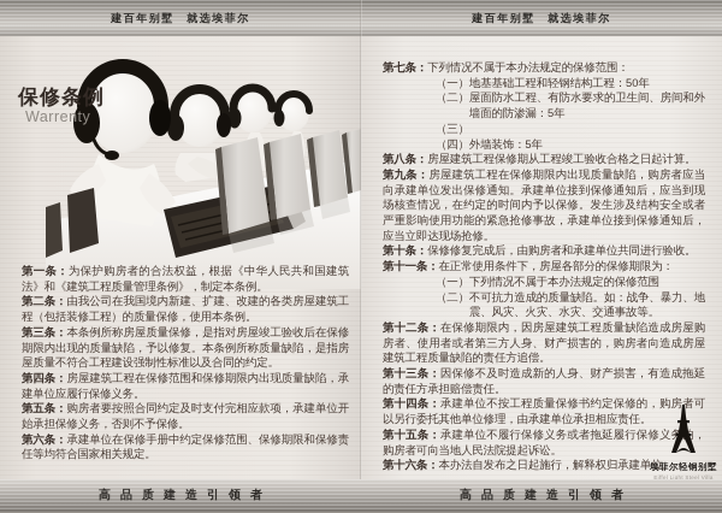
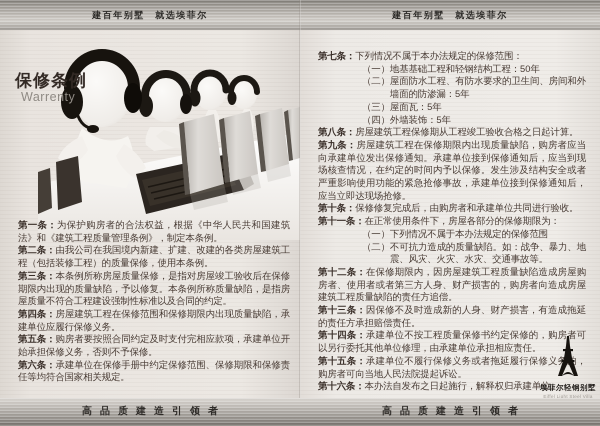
  建百年别墅 就选埃菲尔
  建百年别墅 就选埃菲尔
  保修条例
  Warrenty
  第一条：为保护购房者的合法权益，根据《中华人民共和国建筑法》和《建筑工程质量管理条例》，制定本条例。
  第二条：由我公司在我国境内新建、扩建、改建的各类房屋建筑工程（包括装修工程）的质量保修，使用本条例。
  第三条：本条例所称房屋质量保修，是指对房屋竣工验收后在保修期限内出现的质量缺陷，予以修复。本条例所称质量缺陷，是指房屋质量不符合工程建设强制性标准以及合同的约定。
  第四条：房屋建筑工程在保修范围和保修期限内出现质量缺陷，承建单位应履行保修义务。
  第五条：购房者要按照合同约定及时支付完相应款项，承建单位开始承担保修义务，否则不予保修。
  第六条：承建单位在保修手册中约定保修范围、保修期限和保修责任等均符合国家相关规定。
  第七条：下列情况不属于本办法规定的保修范围：
  （一）
  地基基础工程和轻钢结构工程：50年
  （二）
  屋面防水工程、有防水要求的卫生间、房间和外墙面的防渗漏：5年
  （三）
+ 屋面瓦：5年
  （四）
  外墙装饰：5年
  第八条：房屋建筑工程保修期从工程竣工验收合格之日起计算。
  第九条：房屋建筑工程在保修期限内出现质量缺陷，购房者应当向承建单位发出保修通知。承建单位接到保修通知后，应当到现场核查情况，在约定的时间内予以保修。发生涉及结构安全或者严重影响使用功能的紧急抢修事故，承建单位接到保修通知后，应当立即达现场抢修。
  第十条：保修修复完成后，由购房者和承建单位共同进行验收。
  第十一条：在正常使用条件下，房屋各部分的保修期限为：
  （一）
  下列情况不属于本办法规定的保修范围
  （二）
  不可抗力造成的质量缺陷。如：战争、暴力、地震、风灾、火灾、水灾、交通事故等。
  第十二条：在保修期限内，因房屋建筑工程质量缺陷造成房屋购房者、使用者或者第三方人身、财产损害的，购房者向造成房屋建筑工程质量缺陷的责任方追偿。
  第十三条：因保修不及时造成新的人身、财产损害，有造成拖延的责任方承担赔偿责任。
  第十四条：承建单位不按工程质量保修书约定保修的，购房者可以另行委托其他单位修理，由承建单位承担相应责任。
  第十五条：承建单位不履行保修义务或者拖延履行保修义，购房者可向当地人民法院提起诉讼。
  第十六条：本办法自发布之日起施行，解释权归承建单位。
  埃菲尔轻钢别墅
  高品质建造引领者
  高品质建造引领者
